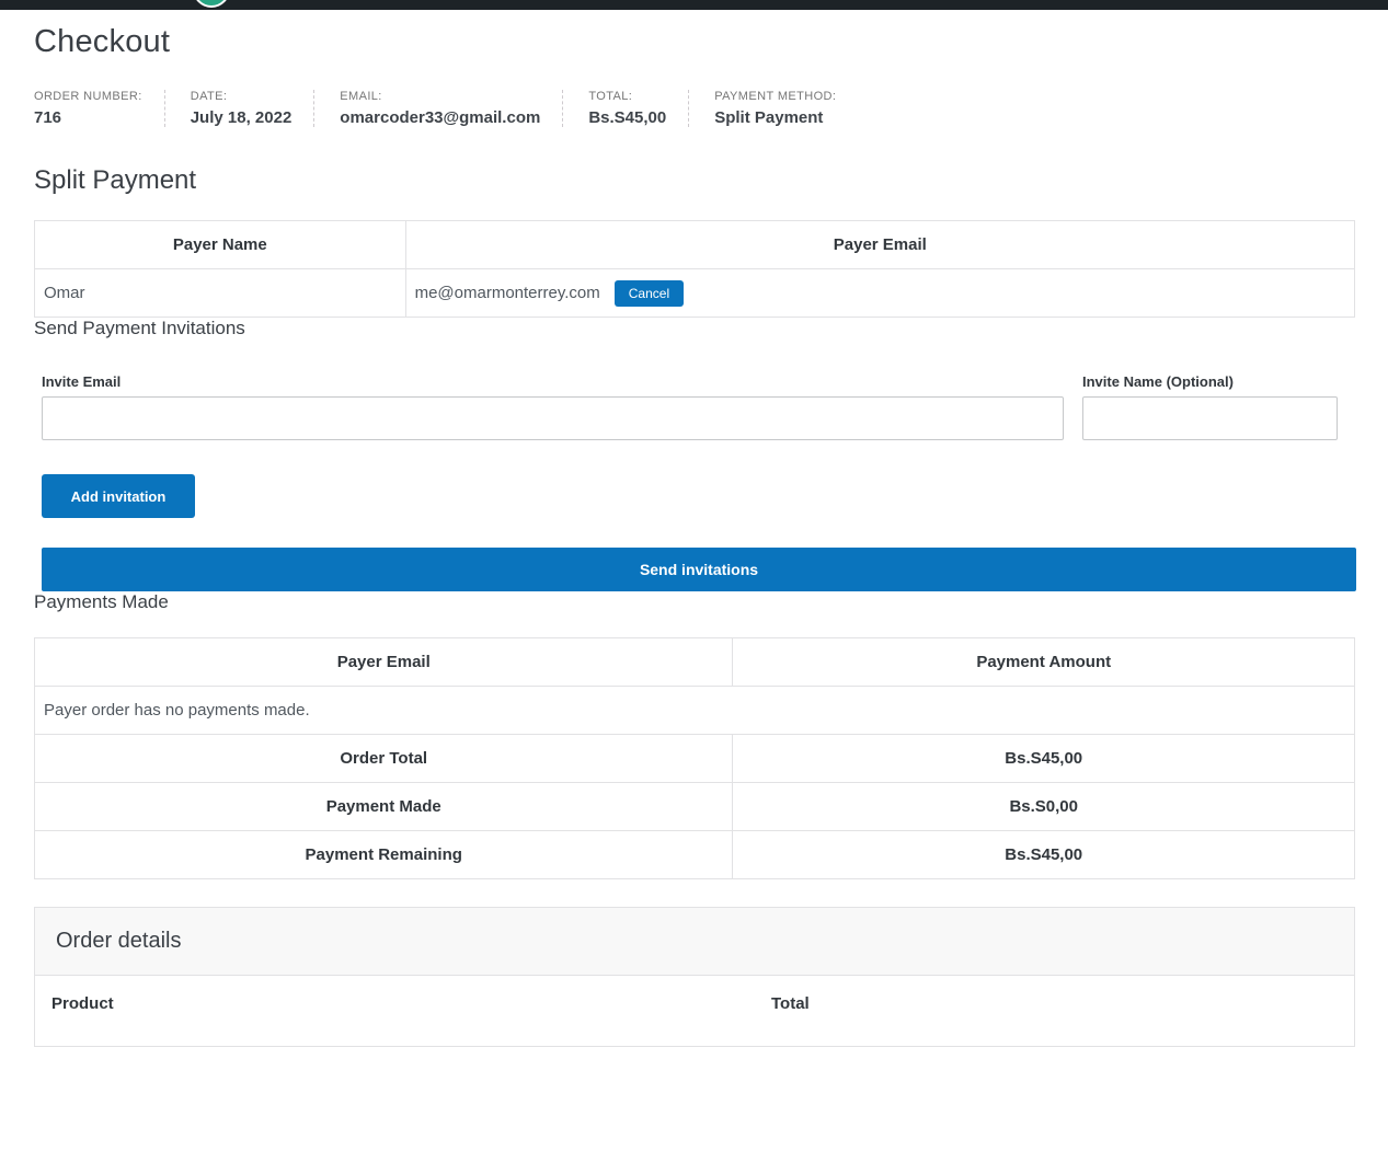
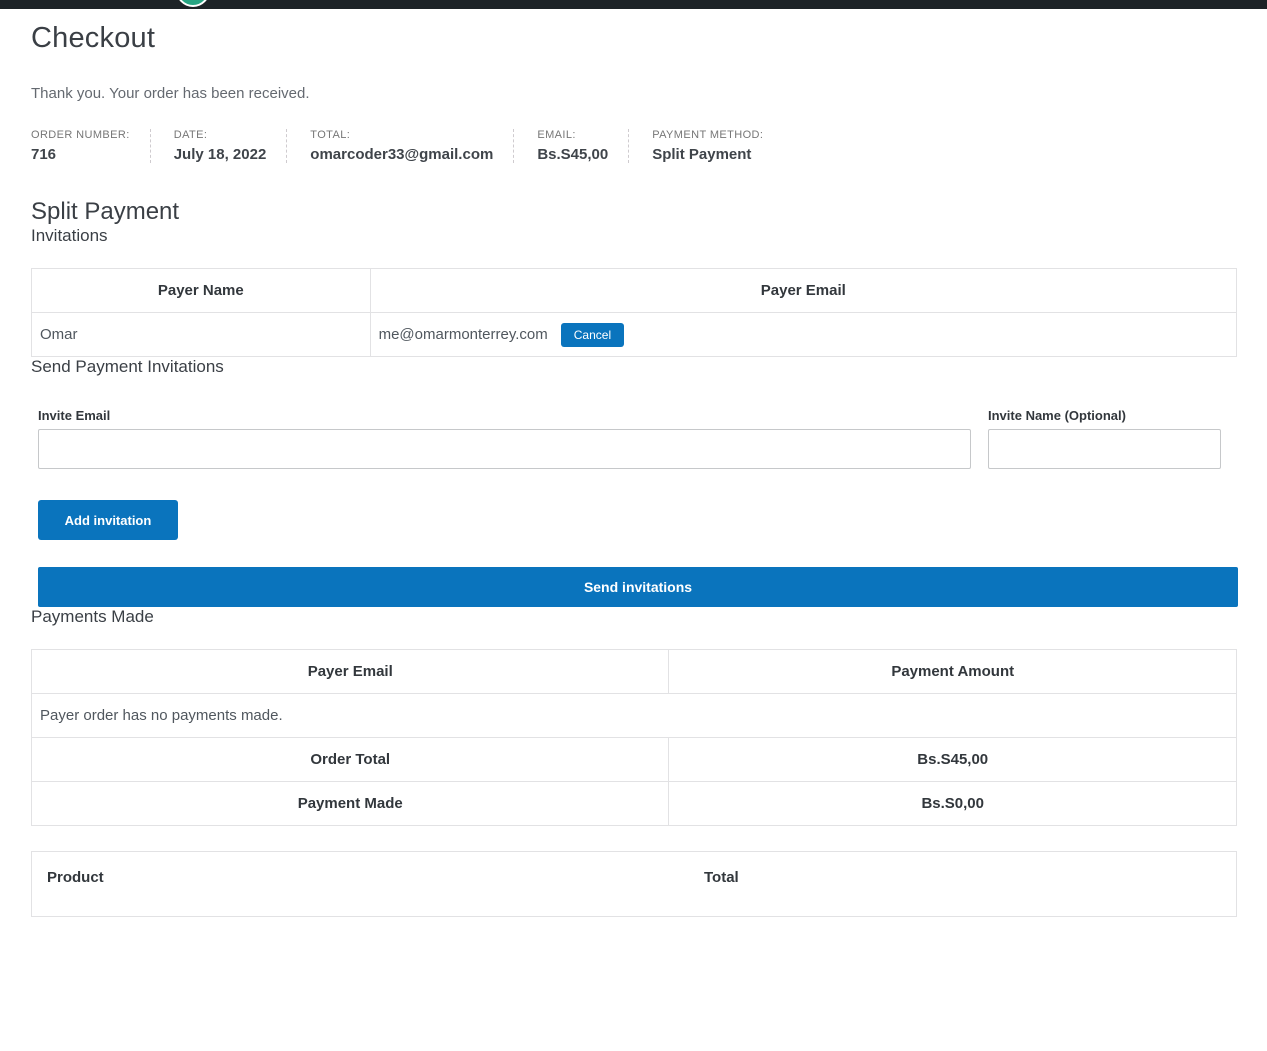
  Checkout
+ Thank you. Your order has been received.
  ORDER NUMBER:
  716
  DATE:
  July 18, 2022
- EMAIL:
+ TOTAL:
  omarcoder33@gmail.com
- TOTAL:
+ EMAIL:
  Bs.S45,00
  PAYMENT METHOD:
  Split Payment
  Split Payment
+ Invitations
  Payer Name	Payer Email
  Omar	me@omarmonterrey.com Cancel
  Send Payment Invitations
  Invite Email
  Invite Name (Optional)
  Add invitation
  Send invitations
  Payments Made
  Payer Email	Payment Amount
  Payer order has no payments made.
  Order Total	Bs.S45,00
  Payment Made	Bs.S0,00
- Payment Remaining	Bs.S45,00
- Order details
  Product
  Total
